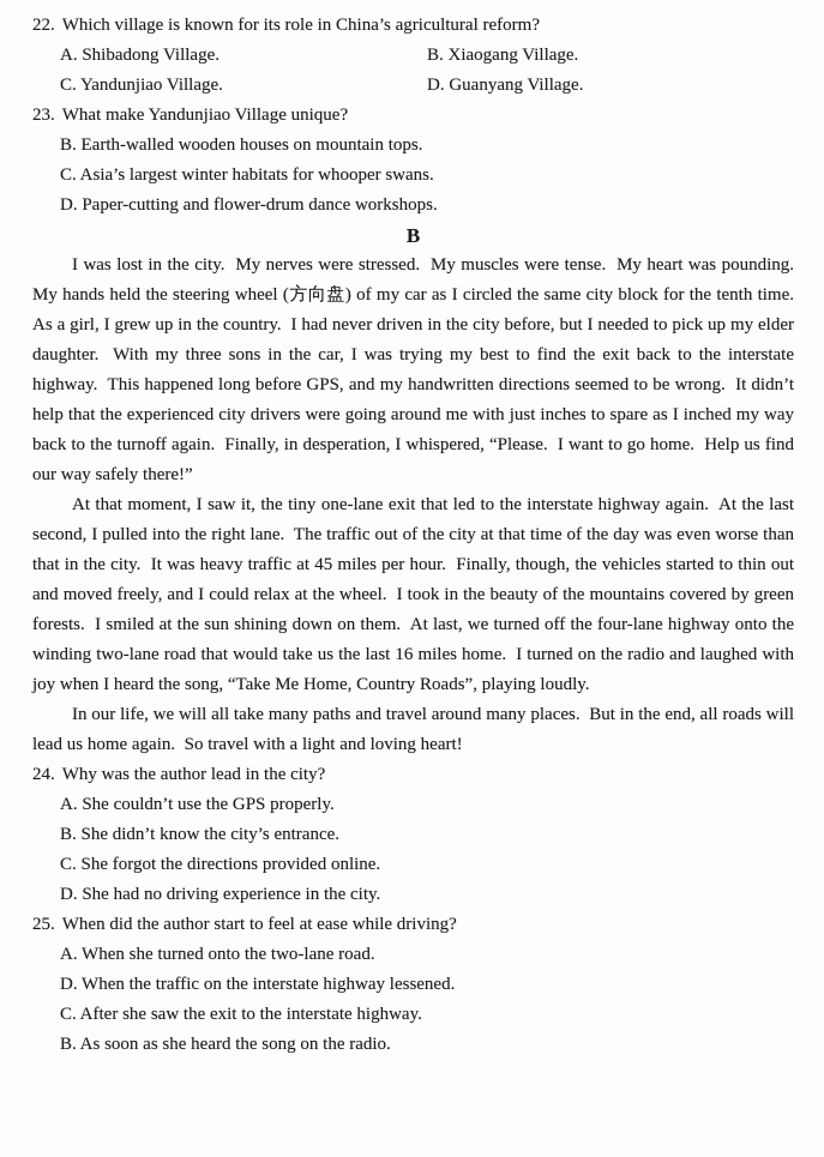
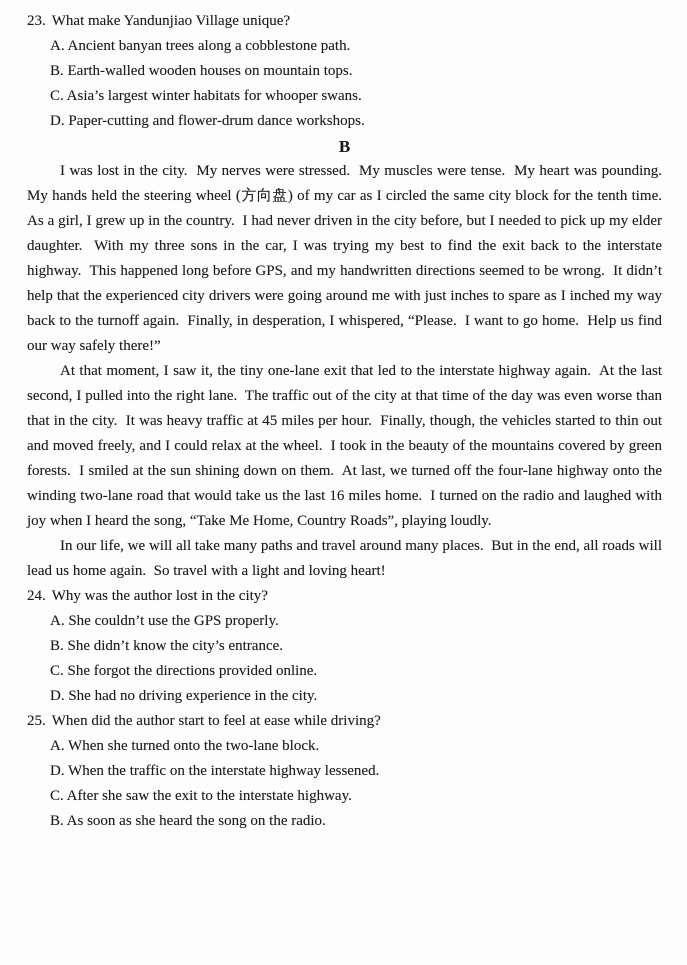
- 22. Which village is known for its role in China’s agricultural reform?
- A. Shibadong Village.
- B. Xiaogang Village.
- C. Yandunjiao Village.
- D. Guanyang Village.
  23. What make Yandunjiao Village unique?
+ A. Ancient banyan trees along a cobblestone path.
  B. Earth-walled wooden houses on mountain tops.
  C. Asia’s largest winter habitats for whooper swans.
  D. Paper-cutting and flower-drum dance workshops.
  B
  I was lost in the city. My nerves were stressed. My muscles were tense. My heart was pounding. My hands held the steering wheel (方向盘) of my car as I circled the same city block for the tenth time. As a girl, I grew up in the country. I had never driven in the city before, but I needed to pick up my elder daughter. With my three sons in the car, I was trying my best to find the exit back to the interstate highway. This happened long before GPS, and my handwritten directions seemed to be wrong. It didn’t help that the experienced city drivers were going around me with just inches to spare as I inched my way back to the turnoff again. Finally, in desperation, I whispered, “Please. I want to go home. Help us find our way safely there!”
  At that moment, I saw it, the tiny one-lane exit that led to the interstate highway again. At the last second, I pulled into the right lane. The traffic out of the city at that time of the day was even worse than that in the city. It was heavy traffic at 45 miles per hour. Finally, though, the vehicles started to thin out and moved freely, and I could relax at the wheel. I took in the beauty of the mountains covered by green forests. I smiled at the sun shining down on them. At last, we turned off the four-lane highway onto the winding two-lane road that would take us the last 16 miles home. I turned on the radio and laughed with joy when I heard the song, “Take Me Home, Country Roads”, playing loudly.
  In our life, we will all take many paths and travel around many places. But in the end, all roads will lead us home again. So travel with a light and loving heart!
- 24. Why was the author lead in the city?
+ 24. Why was the author lost in the city?
  A. She couldn’t use the GPS properly.
  B. She didn’t know the city’s entrance.
  C. She forgot the directions provided online.
  D. She had no driving experience in the city.
  25. When did the author start to feel at ease while driving?
- A. When she turned onto the two-lane road.
+ A. When she turned onto the two-lane block.
  D. When the traffic on the interstate highway lessened.
  C. After she saw the exit to the interstate highway.
  B. As soon as she heard the song on the radio.
